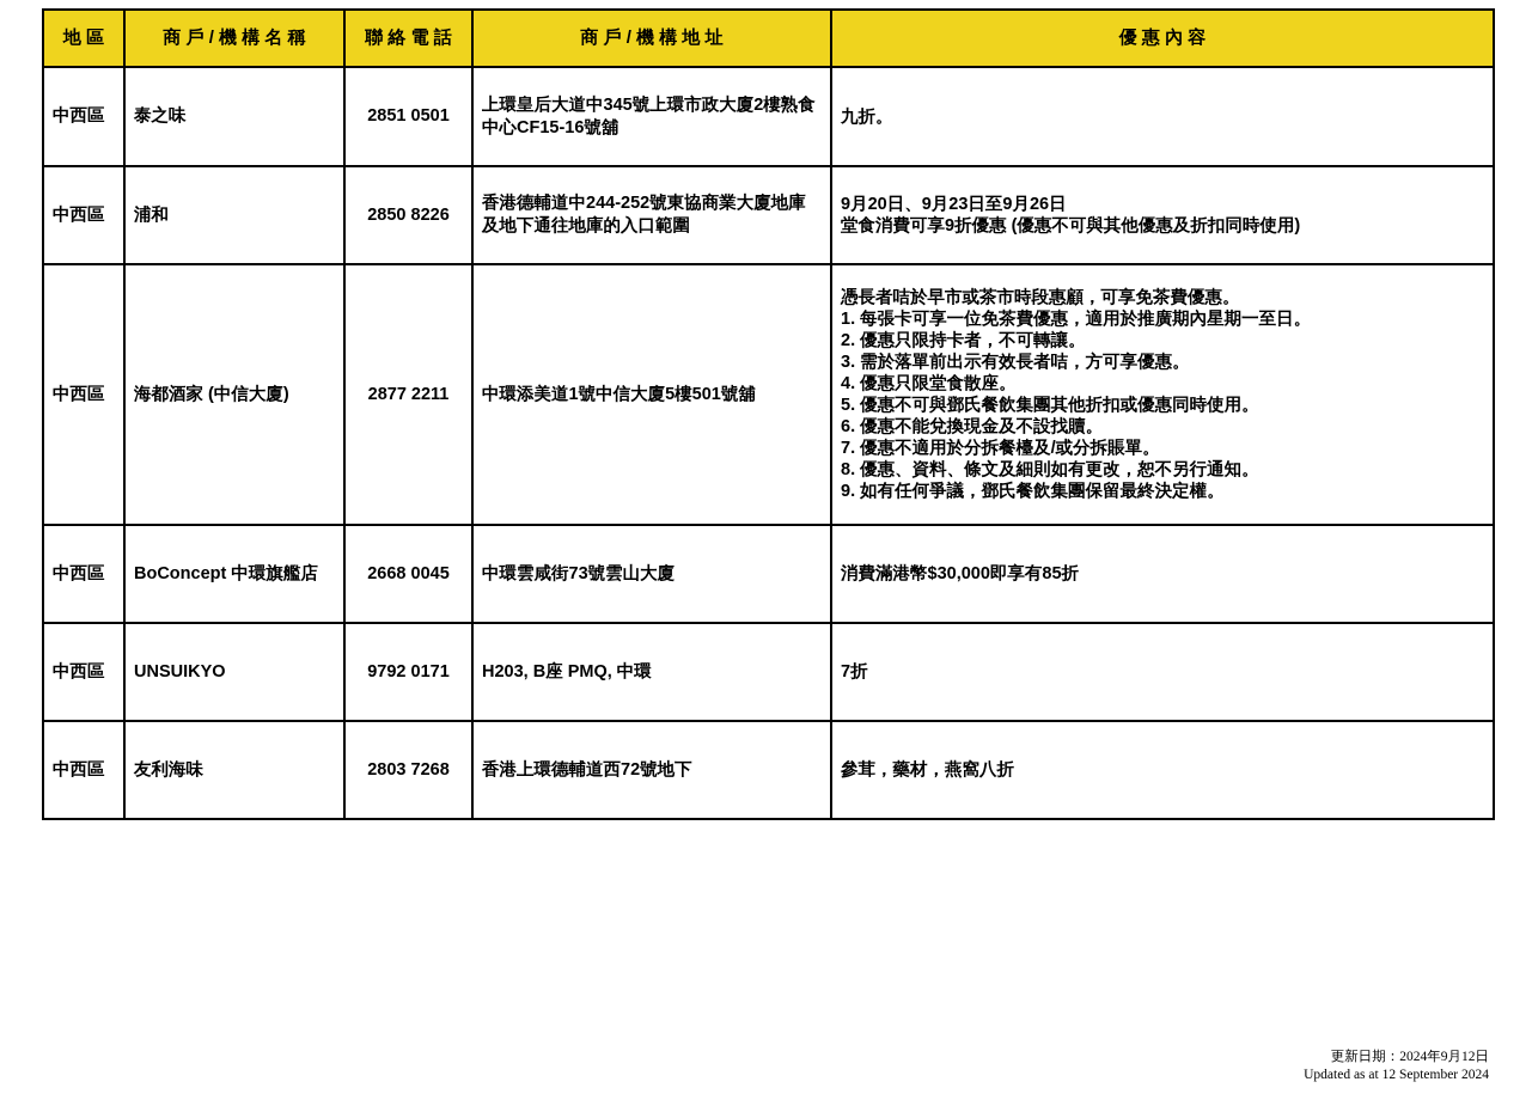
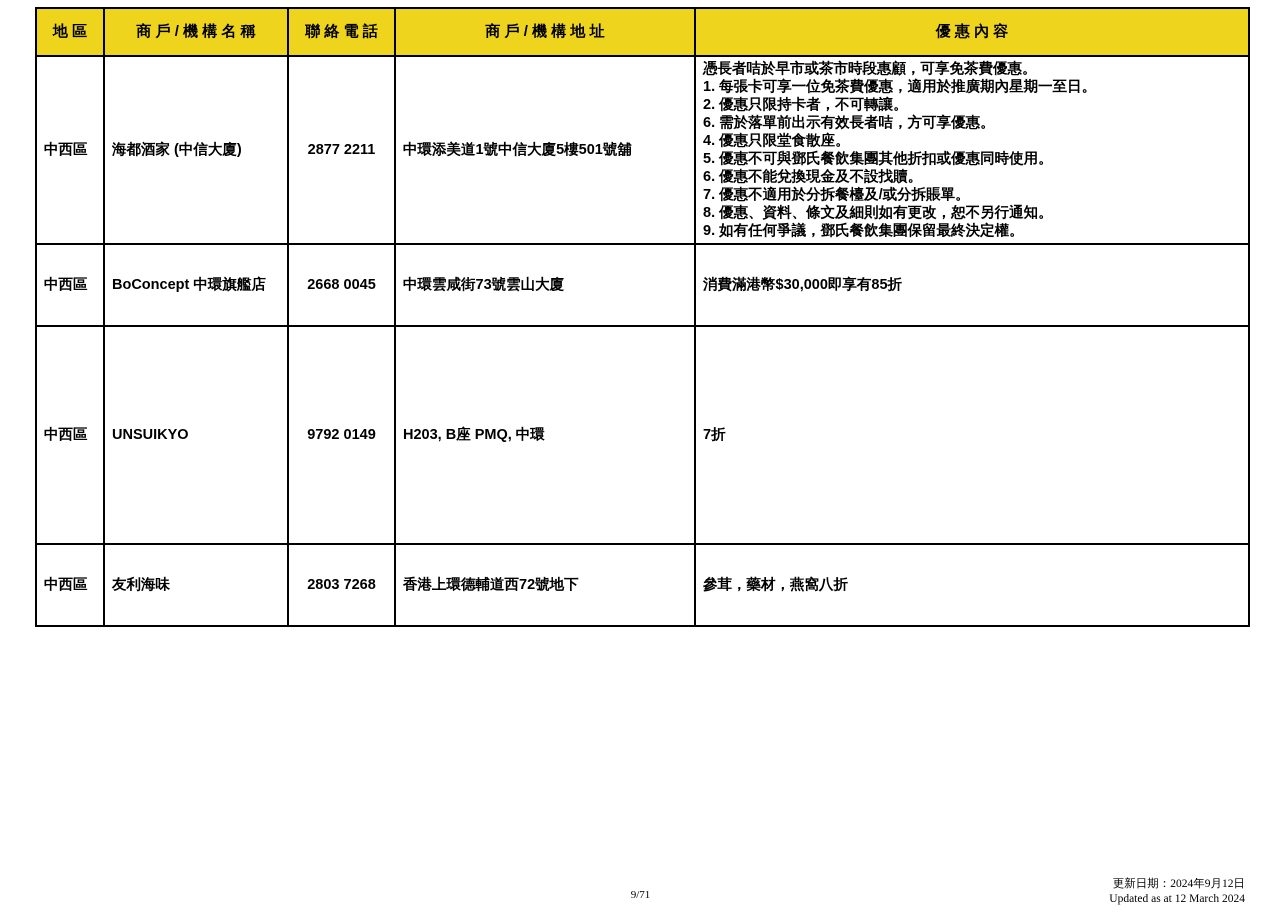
  地 區	商 戶 / 機 構 名 稱	聯 絡 電 話	商 戶 / 機 構 地 址	優 惠 內 容
- 中西區	泰之味	2851 0501	上環皇后大道中345號上環市政大廈2樓熟食中心CF15-16號舖	九折。
- 中西區	浦和	2850 8226	香港德輔道中244-252號東協商業大廈地庫及地下通往地庫的入口範圍	9月20日、9月23日至9月26日 堂食消費可享9折優惠 (優惠不可與其他優惠及折扣同時使用)
- 中西區	海都酒家 (中信大廈)	2877 2211	中環添美道1號中信大廈5樓501號舖	憑長者咭於早市或茶市時段惠顧，可享免茶費優惠。 1. 每張卡可享一位免茶費優惠，適用於推廣期內星期一至日。 2. 優惠只限持卡者，不可轉讓。 3. 需於落單前出示有效長者咭，方可享優惠。 4. 優惠只限堂食散座。 5. 優惠不可與鄧氏餐飲集團其他折扣或優惠同時使用。 6. 優惠不能兌換現金及不設找贖。 7. 優惠不適用於分拆餐檯及/或分拆賬單。 8. 優惠、資料、條文及細則如有更改，恕不另行通知。 9. 如有任何爭議，鄧氏餐飲集團保留最終決定權。
+ 中西區	海都酒家 (中信大廈)	2877 2211	中環添美道1號中信大廈5樓501號舖	憑長者咭於早市或茶市時段惠顧，可享免茶費優惠。 1. 每張卡可享一位免茶費優惠，適用於推廣期內星期一至日。 2. 優惠只限持卡者，不可轉讓。 6. 需於落單前出示有效長者咭，方可享優惠。 4. 優惠只限堂食散座。 5. 優惠不可與鄧氏餐飲集團其他折扣或優惠同時使用。 6. 優惠不能兌換現金及不設找贖。 7. 優惠不適用於分拆餐檯及/或分拆賬單。 8. 優惠、資料、條文及細則如有更改，恕不另行通知。 9. 如有任何爭議，鄧氏餐飲集團保留最終決定權。
  中西區	BoConcept 中環旗艦店	2668 0045	中環雲咸街73號雲山大廈	消費滿港幣$30,000即享有85折
- 中西區	UNSUIKYO	9792 0171	H203, B座 PMQ, 中環	7折
+ 中西區	UNSUIKYO	9792 0149	H203, B座 PMQ, 中環	7折
  中西區	友利海味	2803 7268	香港上環德輔道西72號地下	參茸，藥材，燕窩八折
+ 9/71
  更新日期：2024年9月12日
- Updated as at 12 September 2024
+ Updated as at 12 March 2024
